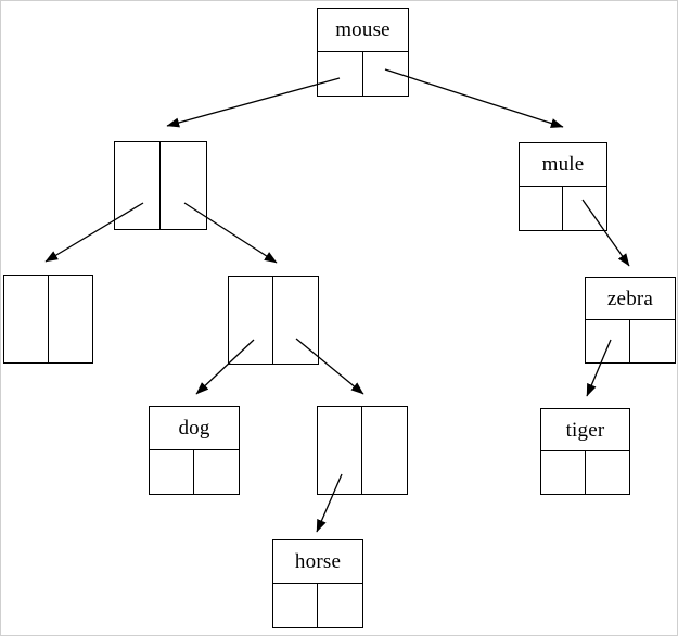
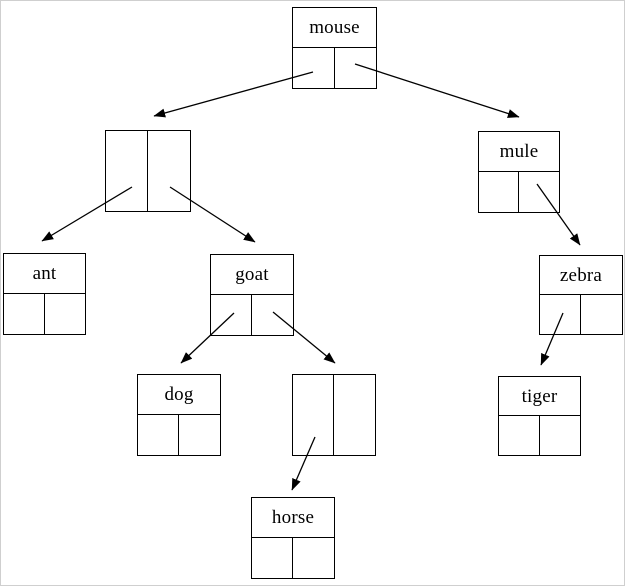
  mouse
  mule
+ ant
+ goat
  zebra
  dog
  tiger
  horse
